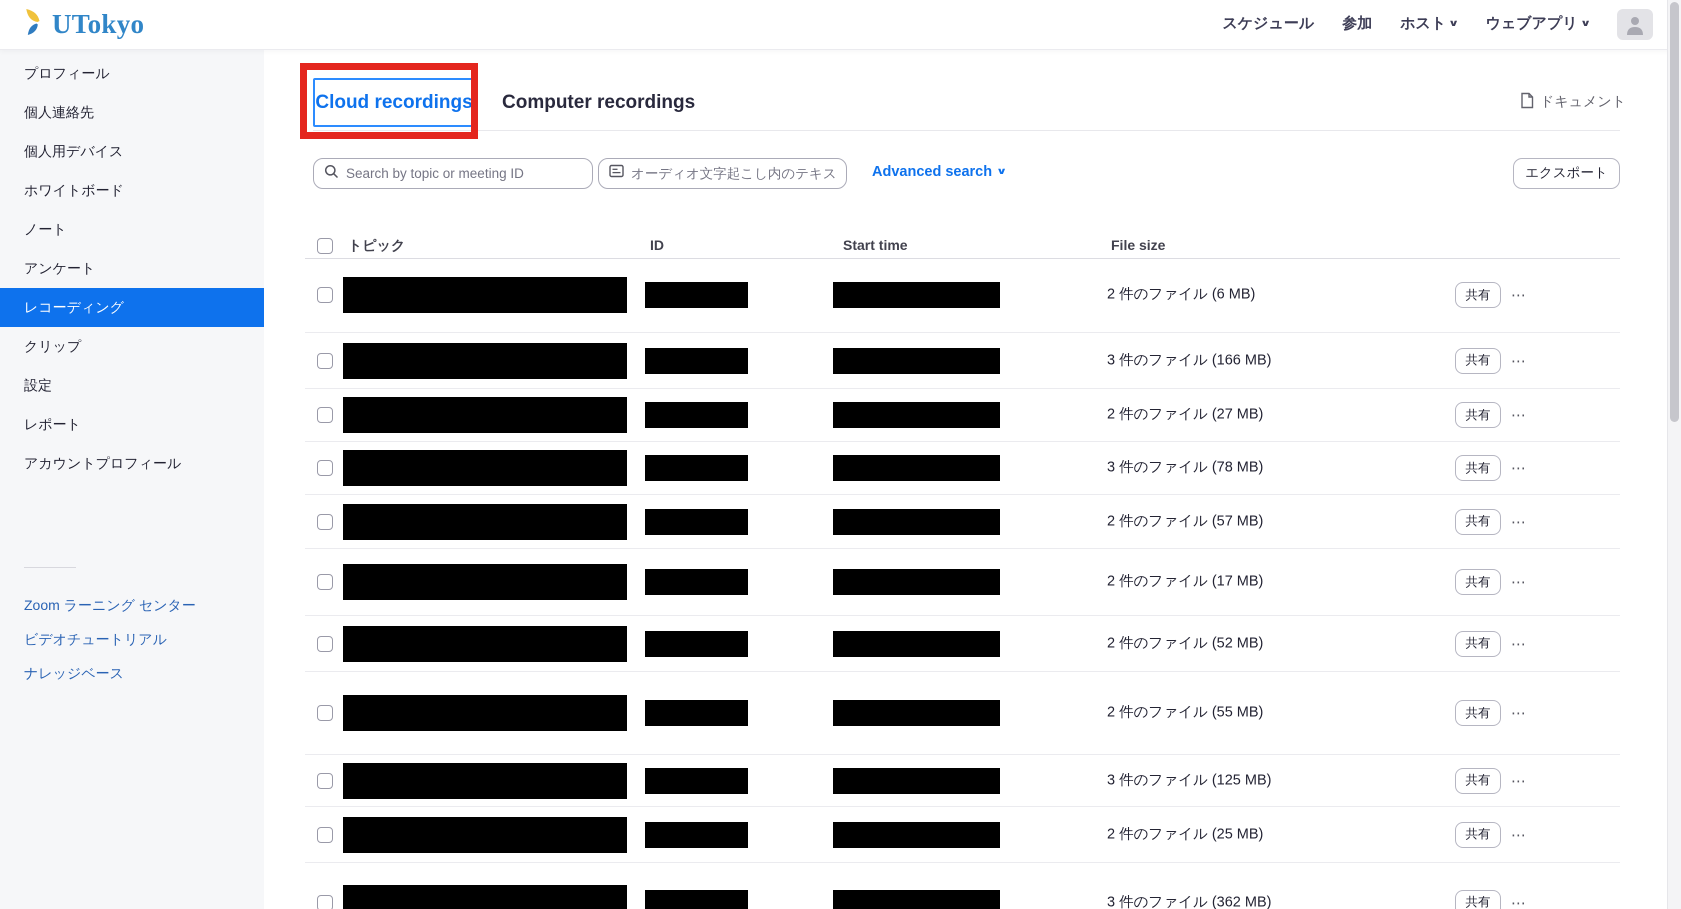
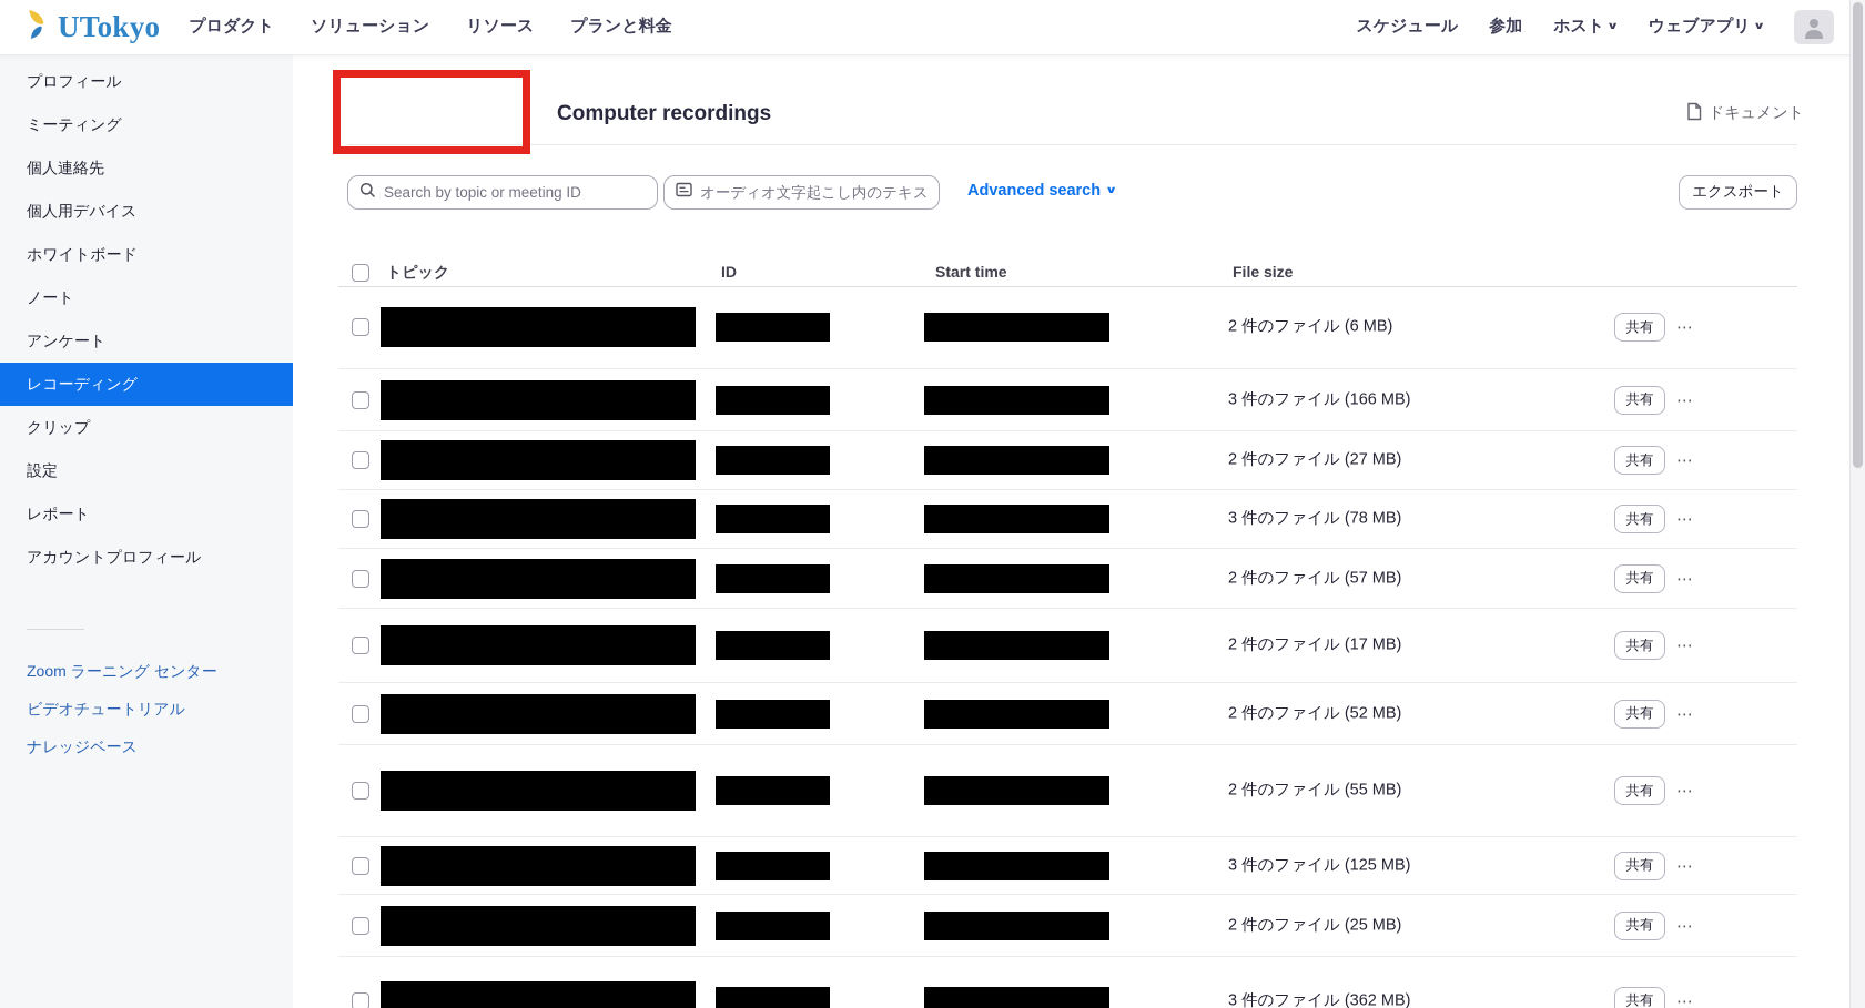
  UTokyo
+ プロダクト
+ ソリューション
+ リソース
+ プランと料金
  スケジュール
  参加
  ホスト ∨
  ウェブアプリ ∨
  プロフィール
+ ミーティング
  個人連絡先
  個人用デバイス
  ホワイトボード
  ノート
  アンケート
  レコーディング
  クリップ
  設定
  レポート
  アカウントプロフィール
  Zoom ラーニング センター
  ビデオチュートリアル
  ナレッジベース
- Cloud recordings
  Computer recordings
  ドキュメント
  Search by topic or meeting ID
  オーディオ文字起こし内のテキス
  Advanced search ∨
  エクスポート
  トピック
  ID
  Start time
  File size
  2 件のファイル (6 MB)
  共有
  ⋯
  3 件のファイル (166 MB)
  共有
  ⋯
  2 件のファイル (27 MB)
  共有
  ⋯
  3 件のファイル (78 MB)
  共有
  ⋯
  2 件のファイル (57 MB)
  共有
  ⋯
  2 件のファイル (17 MB)
  共有
  ⋯
  2 件のファイル (52 MB)
  共有
  ⋯
  2 件のファイル (55 MB)
  共有
  ⋯
  3 件のファイル (125 MB)
  共有
  ⋯
  2 件のファイル (25 MB)
  共有
  ⋯
  3 件のファイル (362 MB)
  共有
  ⋯
